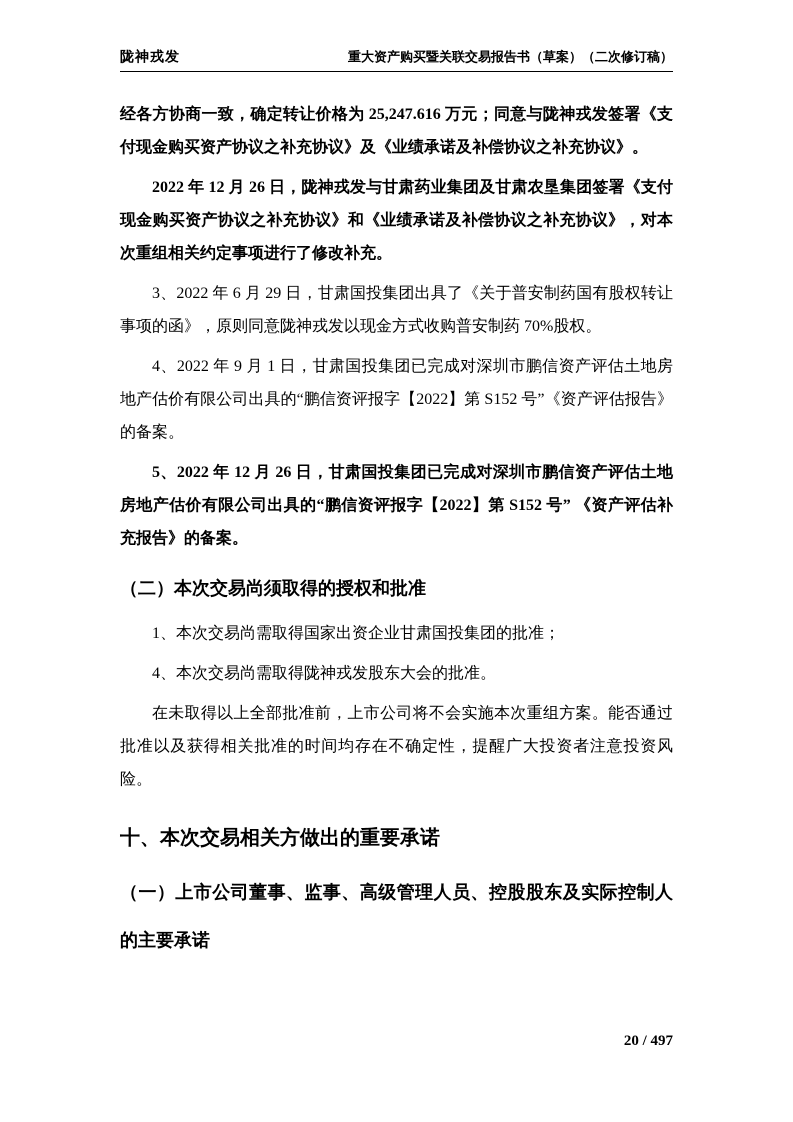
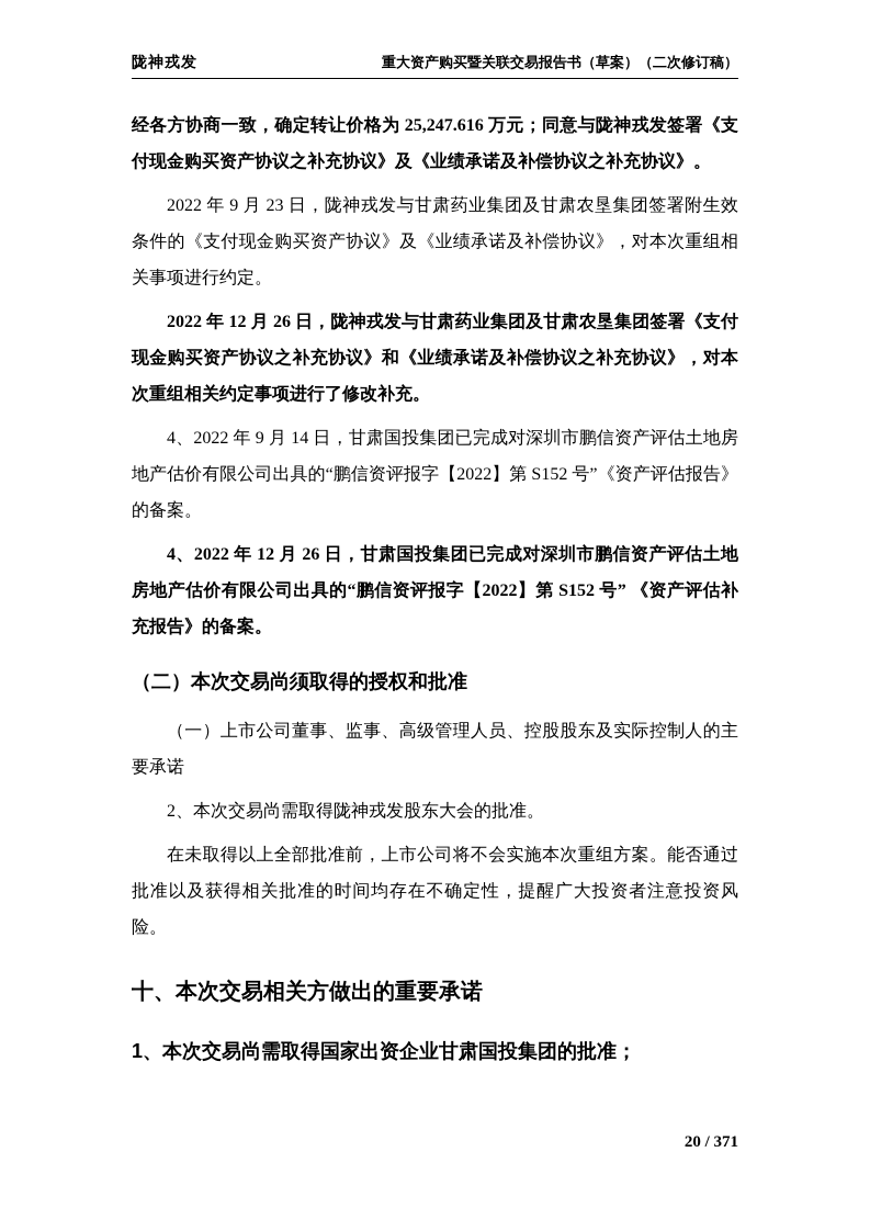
  陇神戎发
  重大资产购买暨关联交易报告书（草案）（二次修订稿）
  经各方协商一致，确定转让价格为 25,247.616 万元；同意与陇神戎发签署《支付现金购买资产协议之补充协议》及《业绩承诺及补偿协议之补充协议》。
+ 2022 年 9 月 23 日，陇神戎发与甘肃药业集团及甘肃农垦集团签署附生效条件的《支付现金购买资产协议》及《业绩承诺及补偿协议》，对本次重组相关事项进行约定。
  2022 年 12 月 26 日，陇神戎发与甘肃药业集团及甘肃农垦集团签署《支付现金购买资产协议之补充协议》和《业绩承诺及补偿协议之补充协议》，对本次重组相关约定事项进行了修改补充。
- 3、2022 年 6 月 29 日，甘肃国投集团出具了《关于普安制药国有股权转让事项的函》，原则同意陇神戎发以现金方式收购普安制药 70%股权。
- 4、2022 年 9 月 1 日，甘肃国投集团已完成对深圳市鹏信资产评估土地房地产估价有限公司出具的“鹏信资评报字【2022】第 S152 号”《资产评估报告》的备案。
+ 4、2022 年 9 月 14 日，甘肃国投集团已完成对深圳市鹏信资产评估土地房地产估价有限公司出具的“鹏信资评报字【2022】第 S152 号”《资产评估报告》的备案。
- 5、2022 年 12 月 26 日，甘肃国投集团已完成对深圳市鹏信资产评估土地房地产估价有限公司出具的“鹏信资评报字【2022】第 S152 号” 《资产评估补充报告》的备案。
+ 4、2022 年 12 月 26 日，甘肃国投集团已完成对深圳市鹏信资产评估土地房地产估价有限公司出具的“鹏信资评报字【2022】第 S152 号” 《资产评估补充报告》的备案。
  （二）本次交易尚须取得的授权和批准
- 1、本次交易尚需取得国家出资企业甘肃国投集团的批准；
+ （一）上市公司董事、监事、高级管理人员、控股股东及实际控制人的主要承诺
- 4、本次交易尚需取得陇神戎发股东大会的批准。
+ 2、本次交易尚需取得陇神戎发股东大会的批准。
  在未取得以上全部批准前，上市公司将不会实施本次重组方案。能否通过批准以及获得相关批准的时间均存在不确定性，提醒广大投资者注意投资风险。
  十、本次交易相关方做出的重要承诺
- （一）上市公司董事、监事、高级管理人员、控股股东及实际控制人的主要承诺
+ 1、本次交易尚需取得国家出资企业甘肃国投集团的批准；
- 20 / 497
+ 20 / 371
